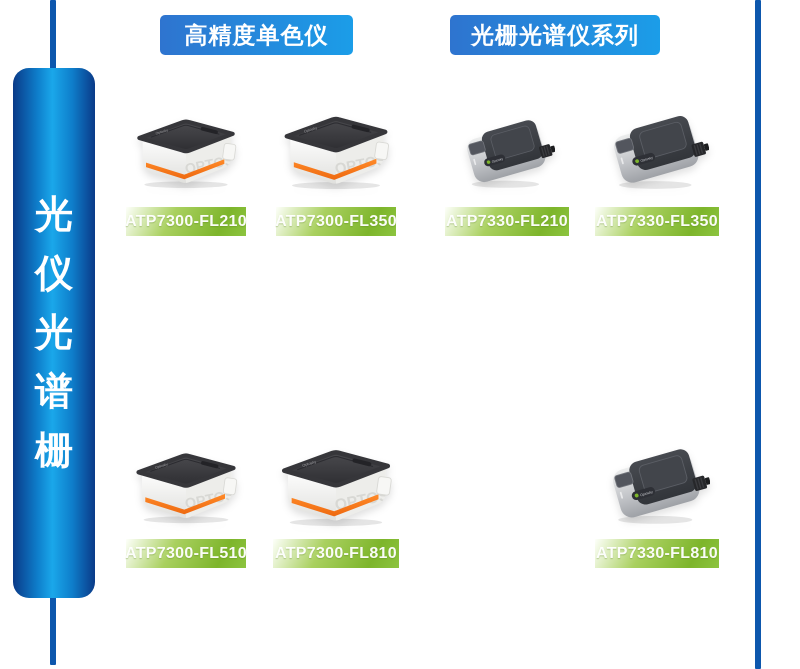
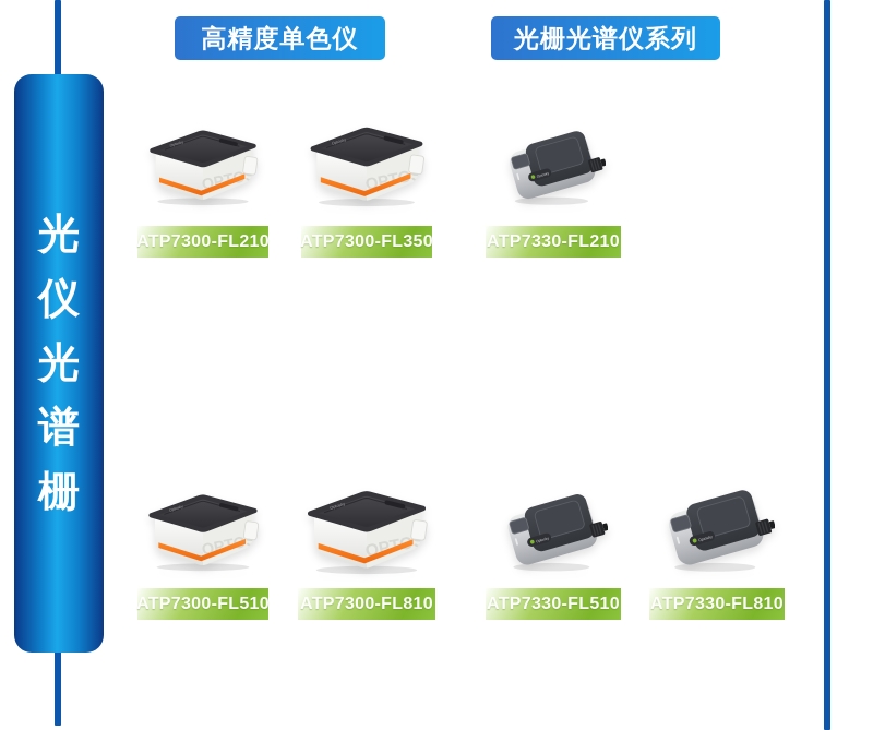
  光
  仪
  光
  谱
  栅
  高精度单色仪
  光栅光谱仪系列
  ATP7300-FL210
  ATP7300-FL350
  ATP7330-FL210
- ATP7330-FL350
  ATP7300-FL510
  ATP7300-FL810
+ ATP7330-FL510
  ATP7330-FL810
